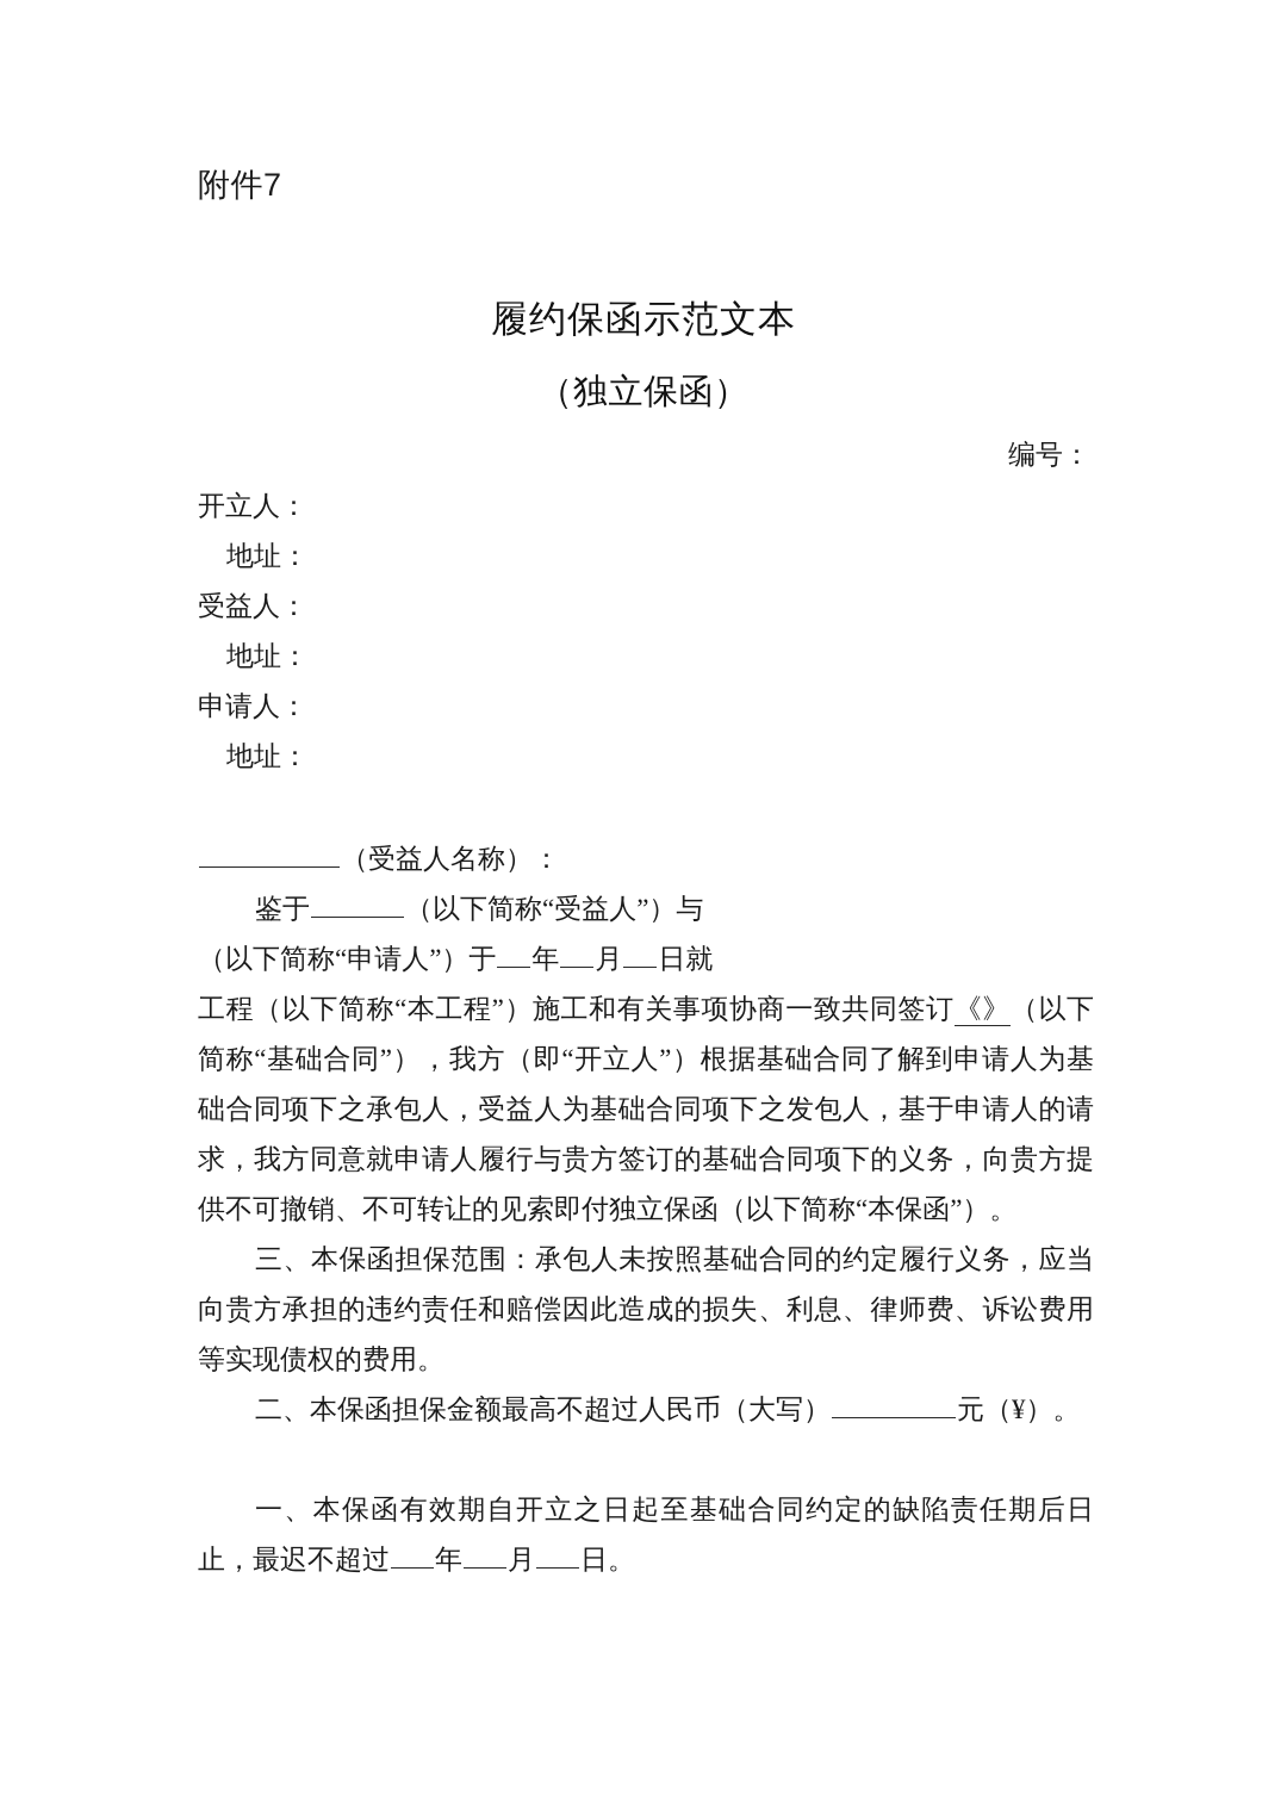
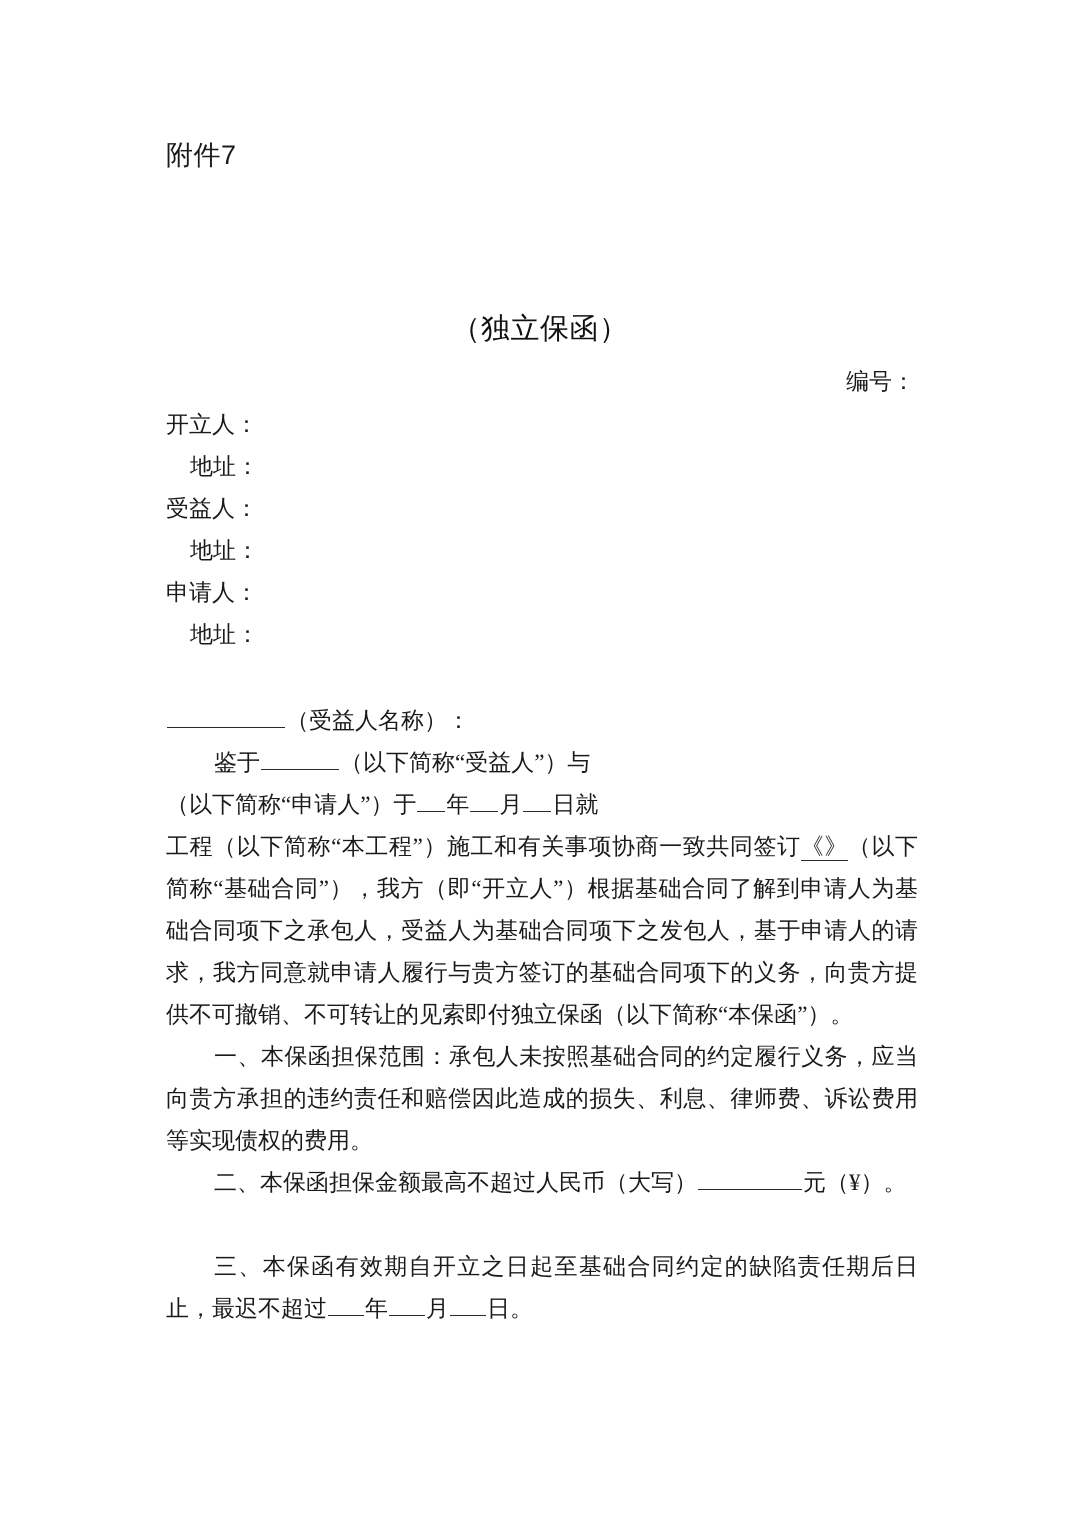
  附件7
- 履约保函示范文本
  （独立保函）
  编号：
  开立人：
  地址：
  受益人：
  地址：
  申请人：
  地址：
  （受益人名称）：
  鉴于 （以下简称“受益人”）与
  （以下简称“申请人”）于 年 月 日就
  工程（以下简称“本工程”）施工和有关事项协商一致共同签订《》（以下简称“基础合同”），我方（即“开立人”）根据基础合同了解到申请人为基础合同项下之承包人，受益人为基础合同项下之发包人，基于申请人的请求，我方同意就申请人履行与贵方签订的基础合同项下的义务，向贵方提供不可撤销、不可转让的见索即付独立保函（以下简称“本保函”）。
- 三、本保函担保范围：承包人未按照基础合同的约定履行义务，应当向贵方承担的违约责任和赔偿因此造成的损失、利息、律师费、诉讼费用等实现债权的费用。
+ 一、本保函担保范围：承包人未按照基础合同的约定履行义务，应当向贵方承担的违约责任和赔偿因此造成的损失、利息、律师费、诉讼费用等实现债权的费用。
  二、本保函担保金额最高不超过人民币（大写） 元（¥）。
- 一、本保函有效期自开立之日起至基础合同约定的缺陷责任期后日止，最迟不超过 年 月 日。
+ 三、本保函有效期自开立之日起至基础合同约定的缺陷责任期后日止，最迟不超过 年 月 日。
